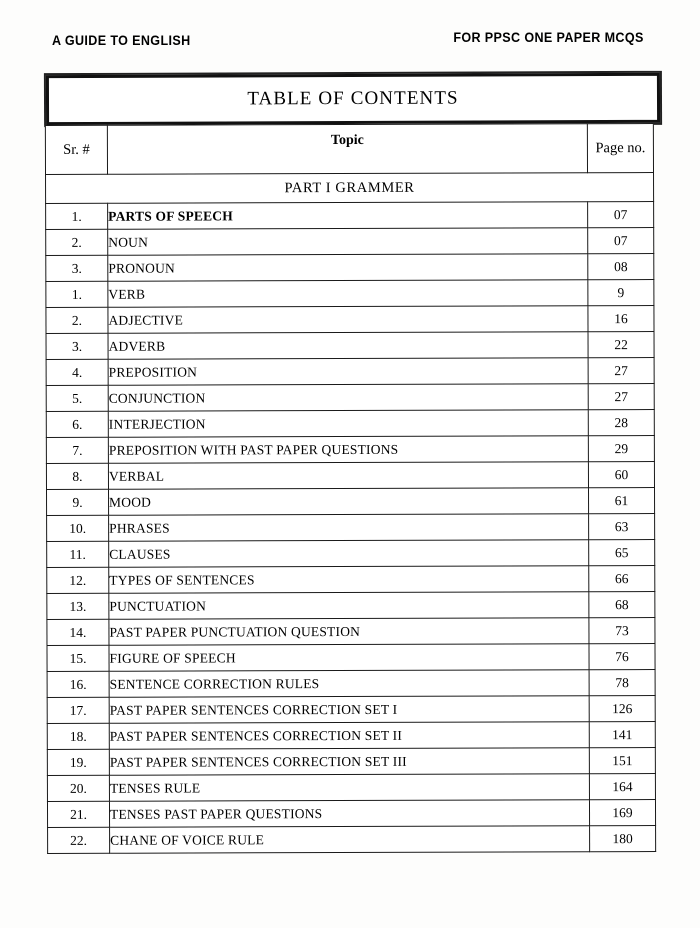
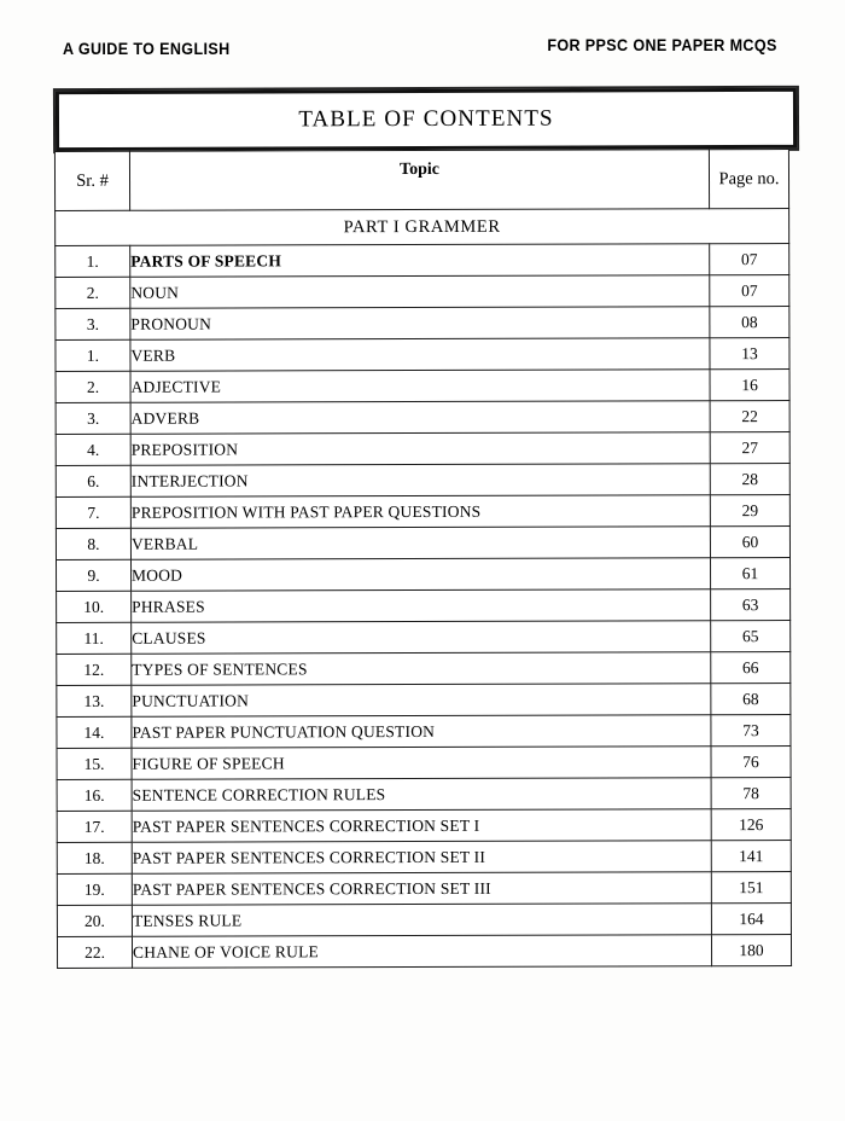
  A GUIDE TO ENGLISH
  FOR PPSC ONE PAPER MCQS
  TABLE OF CONTENTS
  Sr. #	Topic	Page no.
  PART I GRAMMER
  1.	PARTS OF SPEECH	07
  2.	NOUN	07
  3.	PRONOUN	08
- 1.	VERB	9
+ 1.	VERB	13
  2.	ADJECTIVE	16
  3.	ADVERB	22
  4.	PREPOSITION	27
- 5.	CONJUNCTION	27
  6.	INTERJECTION	28
  7.	PREPOSITION WITH PAST PAPER QUESTIONS	29
  8.	VERBAL	60
  9.	MOOD	61
  10.	PHRASES	63
  11.	CLAUSES	65
  12.	TYPES OF SENTENCES	66
  13.	PUNCTUATION	68
  14.	PAST PAPER PUNCTUATION QUESTION	73
  15.	FIGURE OF SPEECH	76
  16.	SENTENCE CORRECTION RULES	78
  17.	PAST PAPER SENTENCES CORRECTION SET I	126
  18.	PAST PAPER SENTENCES CORRECTION SET II	141
  19.	PAST PAPER SENTENCES CORRECTION SET III	151
  20.	TENSES RULE	164
- 21.	TENSES PAST PAPER QUESTIONS	169
  22.	CHANE OF VOICE RULE	180
